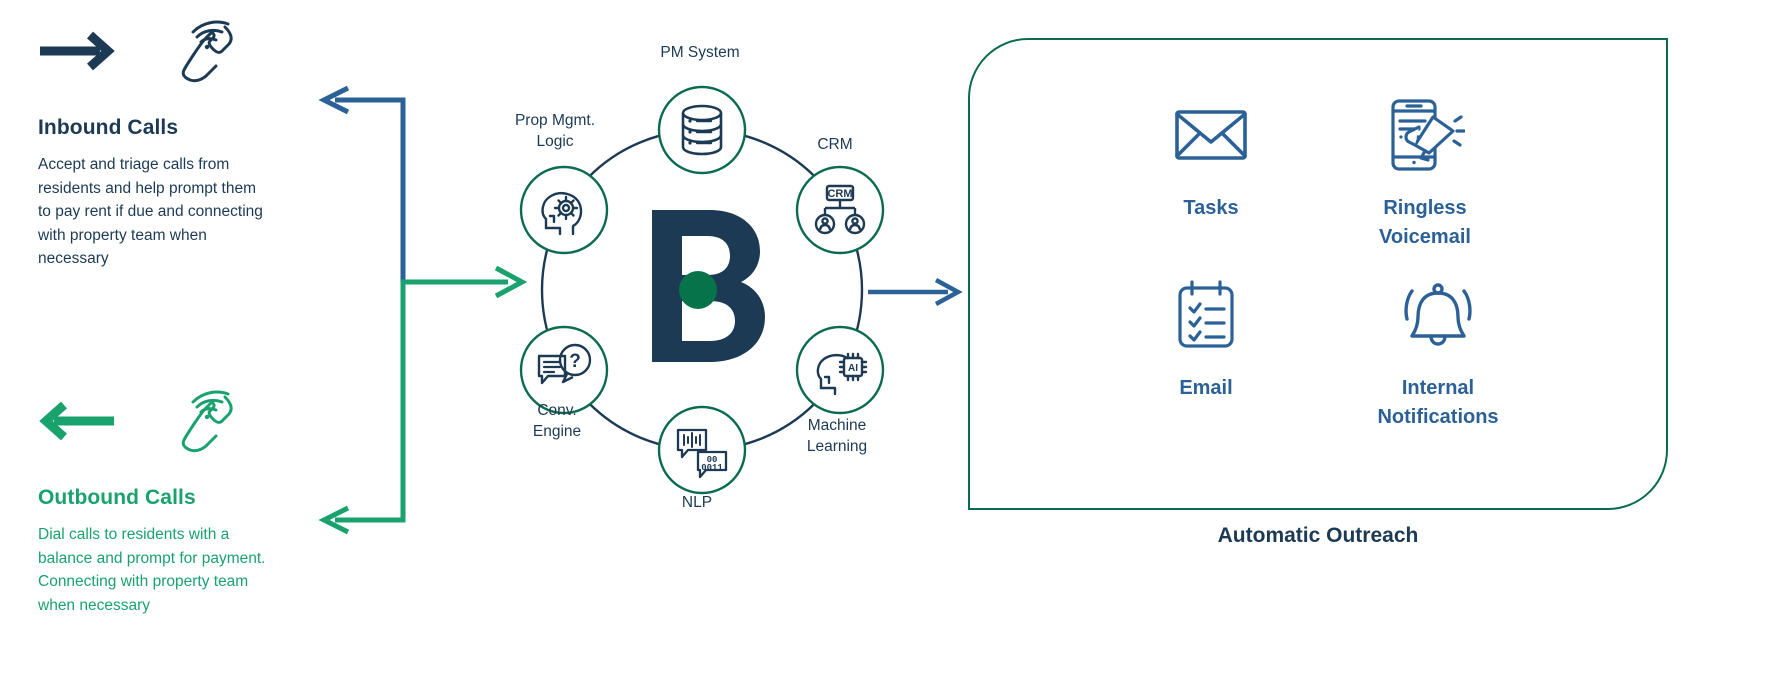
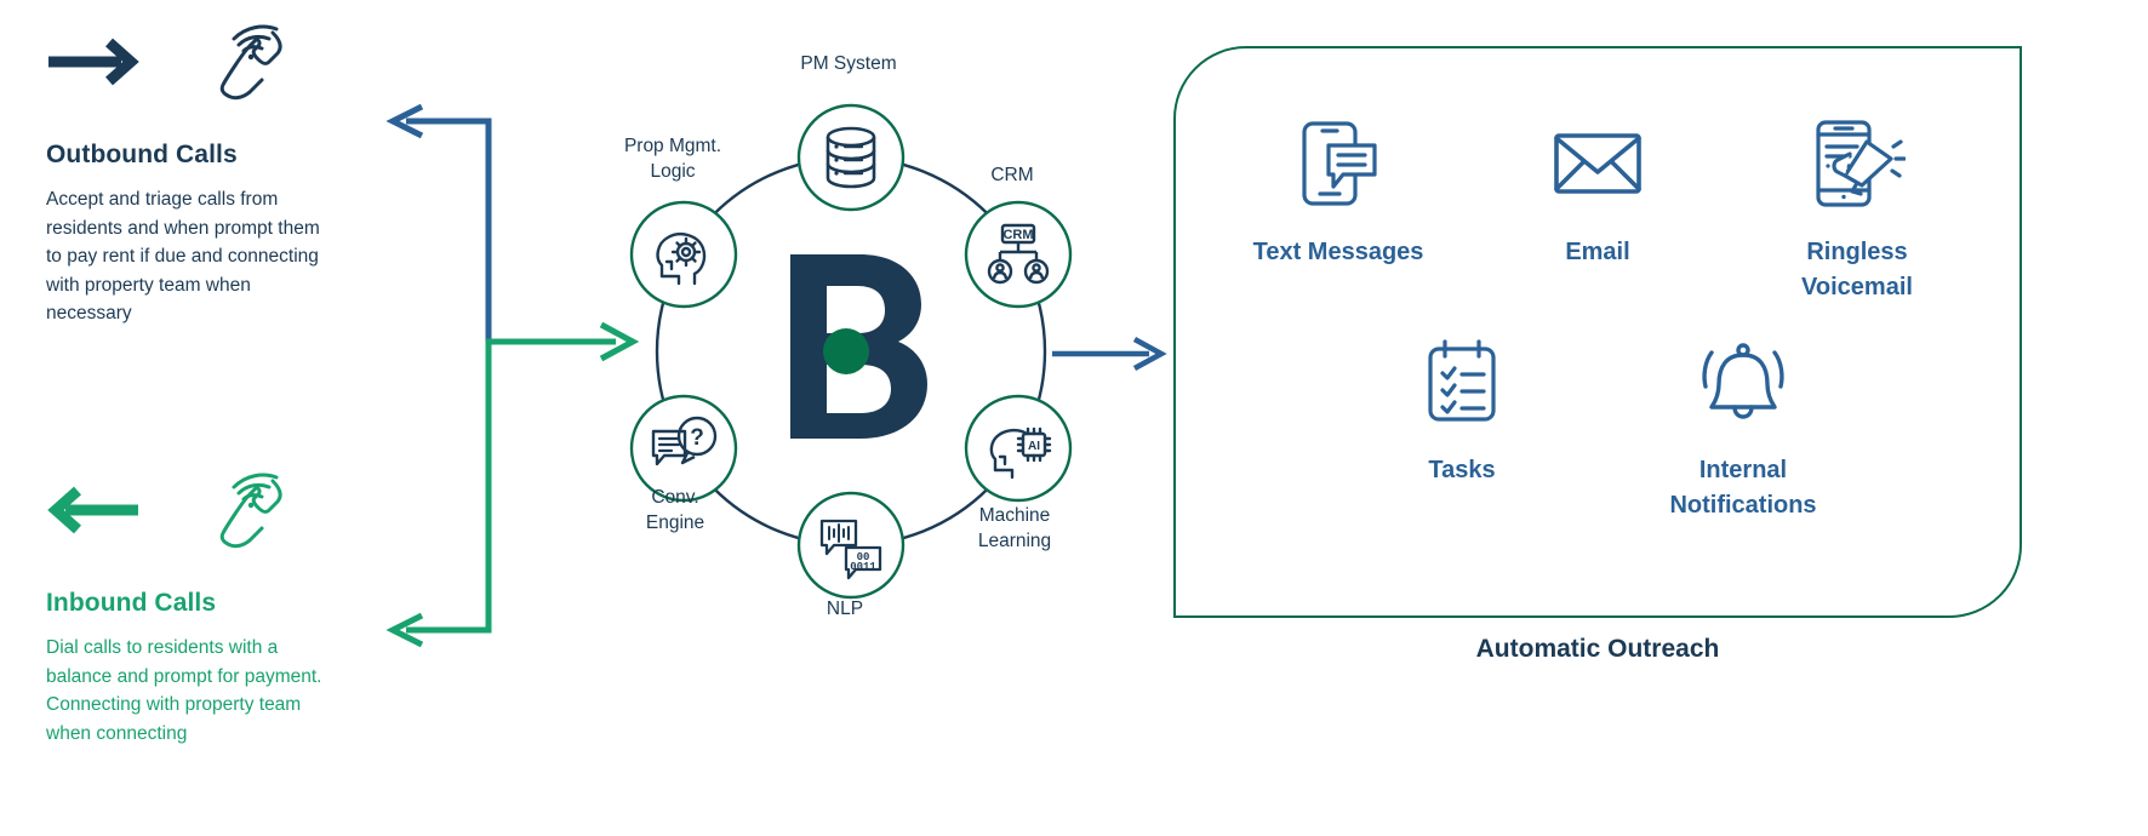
- Inbound Calls
+ Outbound Calls
- Accept and triage calls from residents and help prompt them to pay rent if due and connecting with property team when necessary
+ Accept and triage calls from residents and when prompt them to pay rent if due and connecting with property team when necessary
- Outbound Calls
+ Inbound Calls
- Dial calls to residents with a balance and prompt for payment. Connecting with property team when necessary
+ Dial calls to residents with a balance and prompt for payment. Connecting with property team when connecting
  PM System
  Prop Mgmt.
  Logic
  CRM
  Conv.
  Engine
  Machine
  Learning
  NLP
+ Text Messages
- Tasks
+ Email
  Ringless Voicemail
- Email
+ Tasks
  Internal Notifications
  Automatic Outreach
